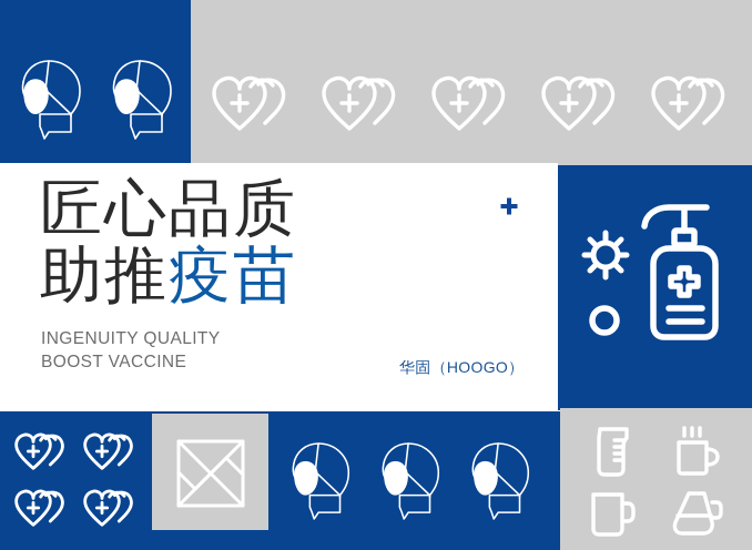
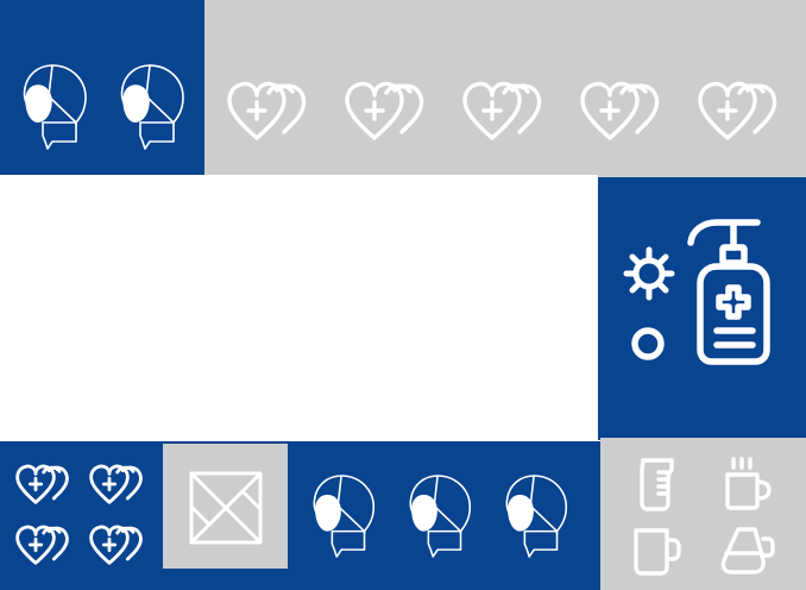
- 匠心品质
- 助推疫苗
- INGENUITY QUALITY
- BOOST VACCINE
- 华固（HOOGO）
